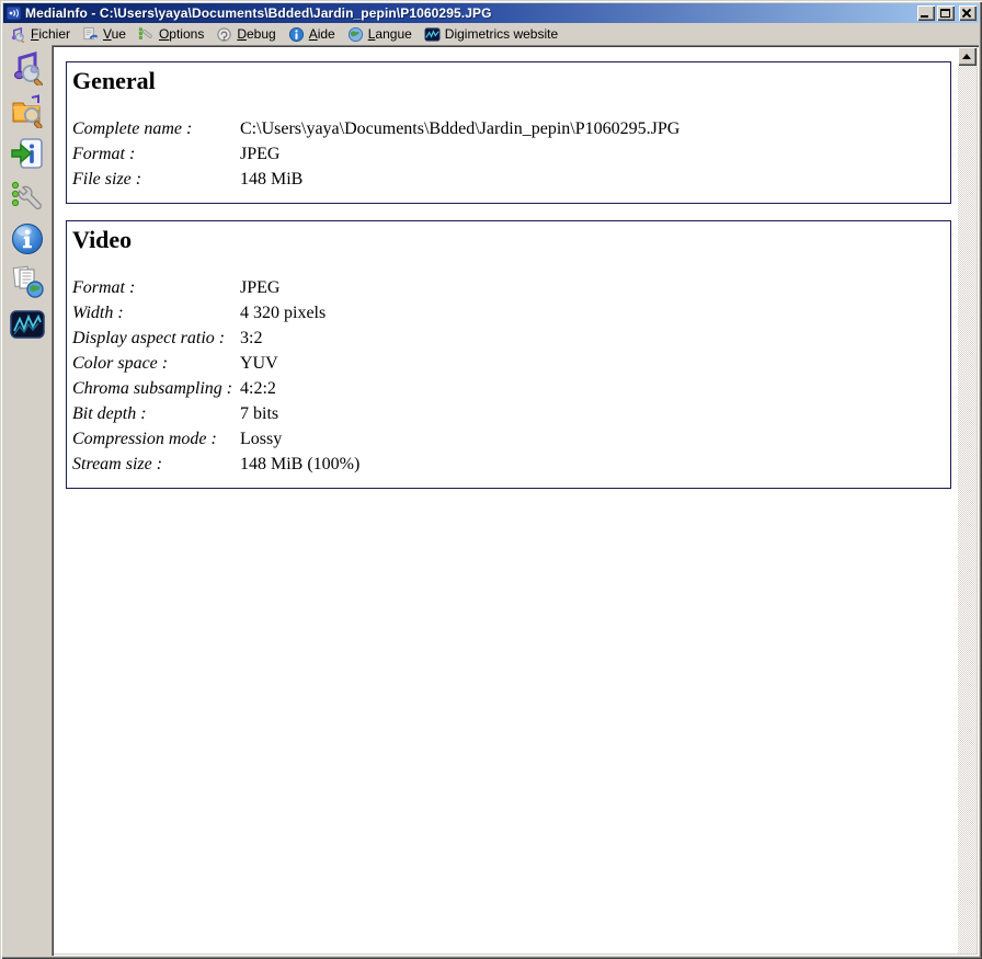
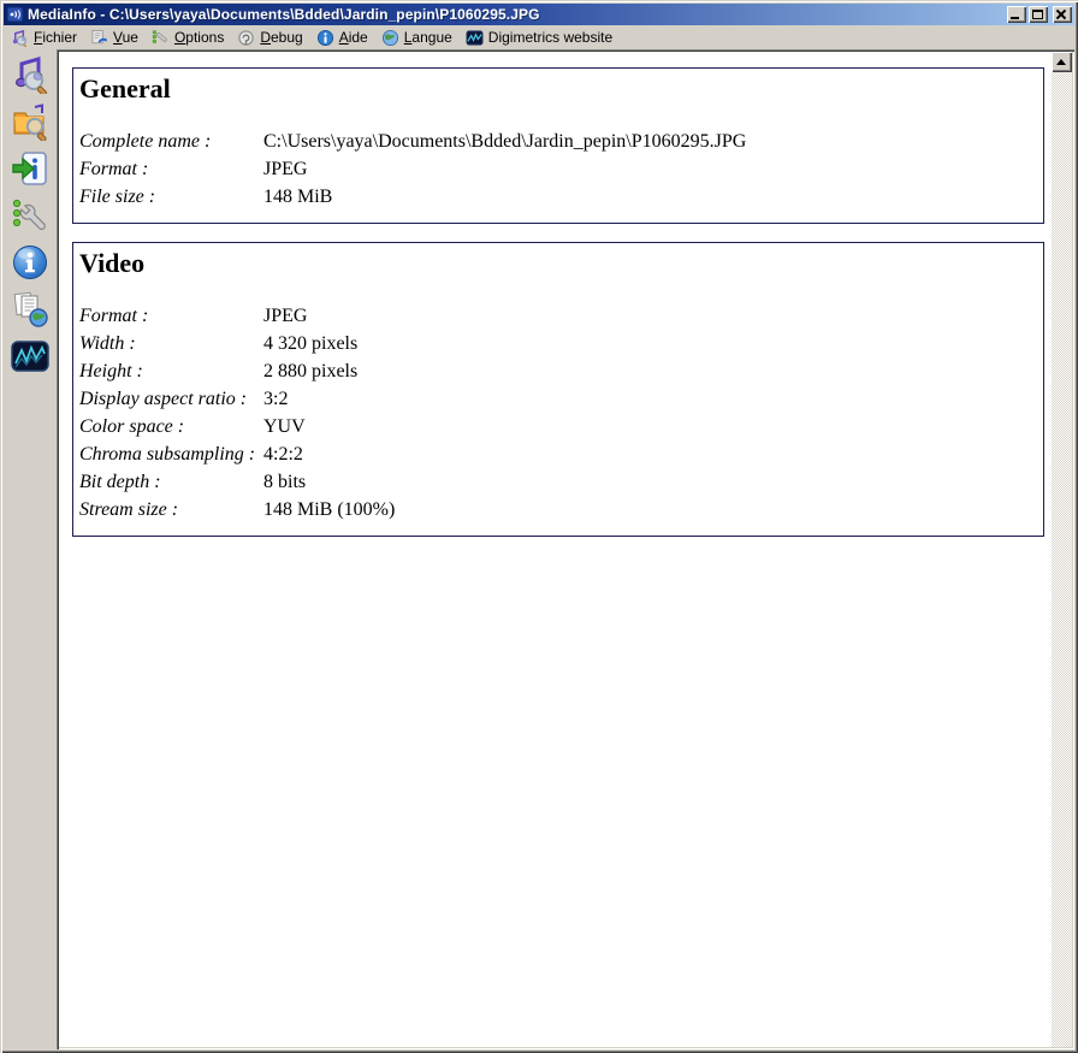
  MediaInfo - C:\Users\yaya\Documents\Bdded\Jardin_pepin\P1060295.JPG
  Fichier
  Vue
  Options
  Debug
  Aide
  Langue
  Digimetrics website
  General
  Complete name :
  C:\Users\yaya\Documents\Bdded\Jardin_pepin\P1060295.JPG
  Format :
  JPEG
  File size :
  148 MiB
  Video
  Format :
  JPEG
  Width :
  4 320 pixels
+ Height :
+ 2 880 pixels
  Display aspect ratio :
  3:2
  Color space :
  YUV
  Chroma subsampling :
  4:2:2
  Bit depth :
- 7 bits
+ 8 bits
- Compression mode :
- Lossy
  Stream size :
  148 MiB (100%)
